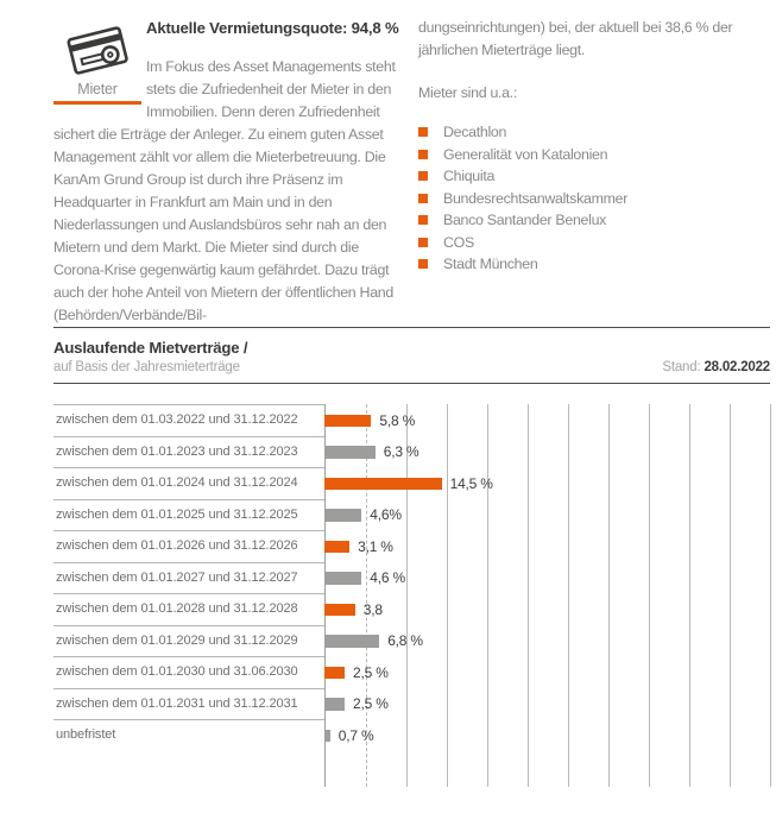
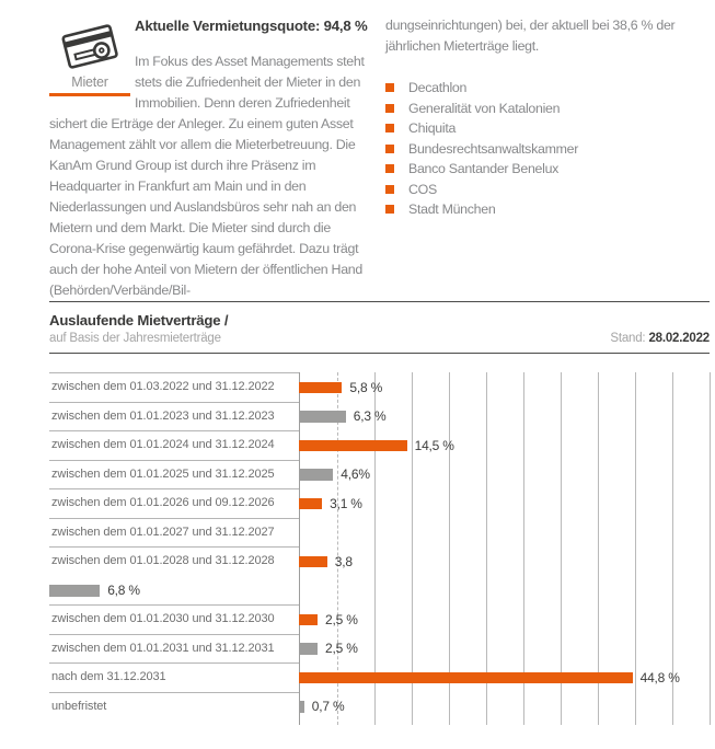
  Mieter
  Aktuelle Vermietungsquote: 94,8 %
  Im Fokus des Asset Managements steht stets die Zufriedenheit der Mieter in den Immobilien. Denn deren Zufriedenheit sichert die Erträge der Anleger. Zu einem guten Asset Management zählt vor allem die Mieterbe­treuung. Die KanAm Grund Group ist durch ihre Präsenz im Headquarter in Frankfurt am Main und in den Niederlassungen und Auslandsbüros sehr nah an den Mietern und dem Markt. Die Mieter sind durch die Corona-Krise gegenwärtig kaum gefähr­det. Dazu trägt auch der hohe Anteil von Mietern der öffentlichen Hand (Behörden/Verbände/Bil-
  dungseinrichtungen) bei, der aktuell bei 38,6 % der jährlichen Mieterträge liegt.
- Mieter sind u.a.:
  Decathlon
  Generalität von Katalonien
  Chiquita
  Bundesrechtsanwaltskammer
  Banco Santander Benelux
  COS
  Stadt München
  Auslaufende Mietverträge /
  auf Basis der Jahresmieterträge
  Stand: 28.02.2022
  zwischen dem 01.03.2022 und 31.12.2022
  5,8 %
  zwischen dem 01.01.2023 und 31.12.2023
  6,3 %
  zwischen dem 01.01.2024 und 31.12.2024
  14,5 %
  zwischen dem 01.01.2025 und 31.12.2025
  4,6%
- zwischen dem 01.01.2026 und 31.12.2026
+ zwischen dem 01.01.2026 und 09.12.2026
  3,1 %
  zwischen dem 01.01.2027 und 31.12.2027
- 4,6 %
  zwischen dem 01.01.2028 und 31.12.2028
  3,8
- zwischen dem 01.01.2029 und 31.12.2029
  6,8 %
- zwischen dem 01.01.2030 und 31.06.2030
+ zwischen dem 01.01.2030 und 31.12.2030
  2,5 %
  zwischen dem 01.01.2031 und 31.12.2031
  2,5 %
+ nach dem 31.12.2031
+ 44,8 %
  unbefristet
  0,7 %
